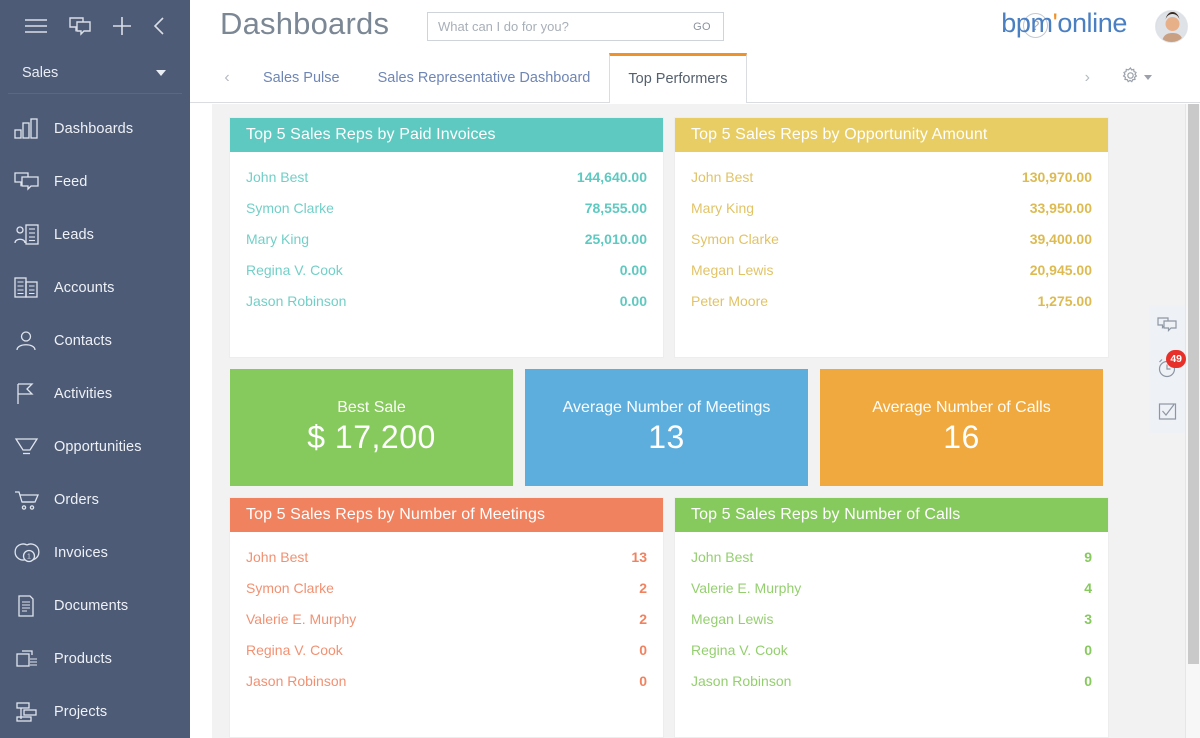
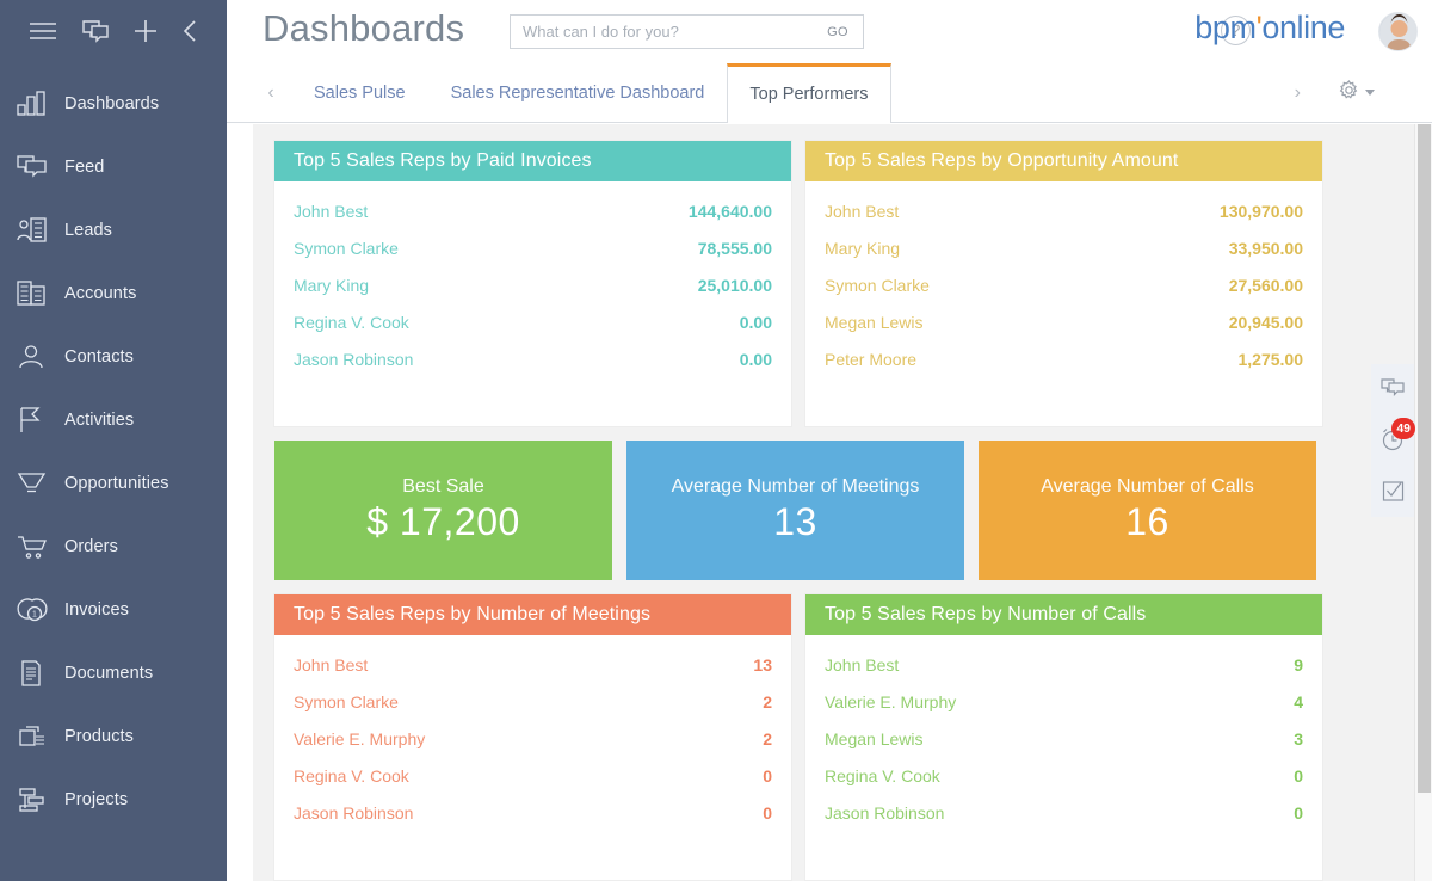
- Sales
  Dashboards
  Feed
  Leads
  Accounts
  Contacts
  Activities
  Opportunities
  Orders
  Invoices
  Documents
  Products
  Projects
  Dashboards
  What can I do for you?
  GO
  ?
  bpm'online
  ‹
  Sales Pulse
  Sales Representative Dashboard
  Top Performers
  ›
  Top 5 Sales Reps by Paid Invoices
  John Best
  144,640.00
  Symon Clarke
  78,555.00
  Mary King
  25,010.00
  Regina V. Cook
  0.00
  Jason Robinson
  0.00
  Top 5 Sales Reps by Opportunity Amount
  John Best
  130,970.00
  Mary King
  33,950.00
  Symon Clarke
- 39,400.00
+ 27,560.00
  Megan Lewis
  20,945.00
  Peter Moore
  1,275.00
  Best Sale
  $ 17,200
  Average Number of Meetings
  13
  Average Number of Calls
  16
  Top 5 Sales Reps by Number of Meetings
  John Best
  13
  Symon Clarke
  2
  Valerie E. Murphy
  2
  Regina V. Cook
  0
  Jason Robinson
  0
  Top 5 Sales Reps by Number of Calls
  John Best
  9
  Valerie E. Murphy
  4
  Megan Lewis
  3
  Regina V. Cook
  0
  Jason Robinson
  0
  49
